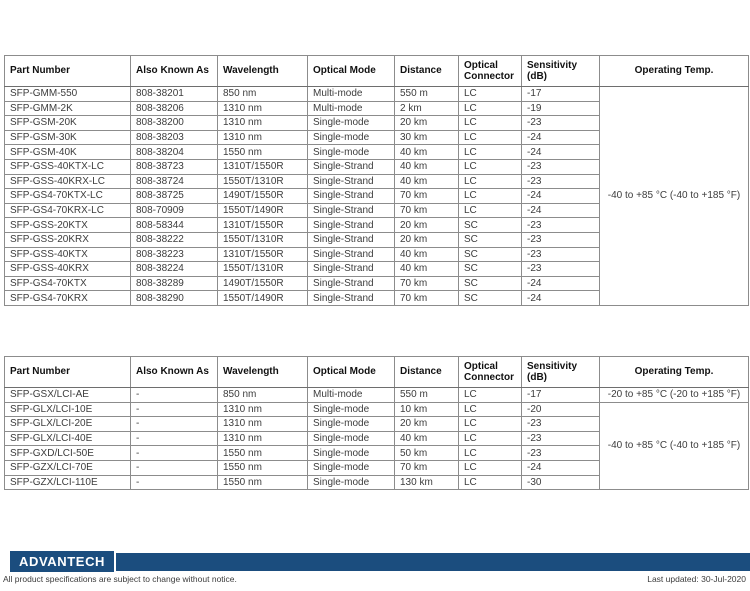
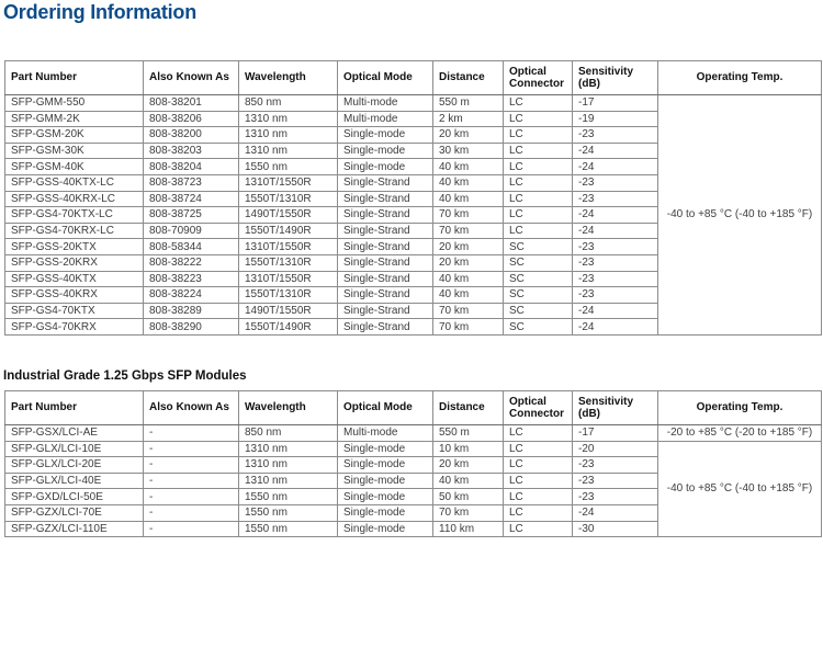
+ Ordering Information
  Part Number	Also Known As	Wavelength	Optical Mode	Distance	Optical Connector	Sensitivity (dB)	Operating Temp.
  SFP-GMM-550	808-38201	850 nm	Multi-mode	550 m	LC	-17	-40 to +85 °C (-40 to +185 °F)
  SFP-GMM-2K	808-38206	1310 nm	Multi-mode	2 km	LC	-19
  SFP-GSM-20K	808-38200	1310 nm	Single-mode	20 km	LC	-23
  SFP-GSM-30K	808-38203	1310 nm	Single-mode	30 km	LC	-24
  SFP-GSM-40K	808-38204	1550 nm	Single-mode	40 km	LC	-24
  SFP-GSS-40KTX-LC	808-38723	1310T/1550R	Single-Strand	40 km	LC	-23
  SFP-GSS-40KRX-LC	808-38724	1550T/1310R	Single-Strand	40 km	LC	-23
  SFP-GS4-70KTX-LC	808-38725	1490T/1550R	Single-Strand	70 km	LC	-24
  SFP-GS4-70KRX-LC	808-70909	1550T/1490R	Single-Strand	70 km	LC	-24
  SFP-GSS-20KTX	808-58344	1310T/1550R	Single-Strand	20 km	SC	-23
  SFP-GSS-20KRX	808-38222	1550T/1310R	Single-Strand	20 km	SC	-23
  SFP-GSS-40KTX	808-38223	1310T/1550R	Single-Strand	40 km	SC	-23
  SFP-GSS-40KRX	808-38224	1550T/1310R	Single-Strand	40 km	SC	-23
  SFP-GS4-70KTX	808-38289	1490T/1550R	Single-Strand	70 km	SC	-24
  SFP-GS4-70KRX	808-38290	1550T/1490R	Single-Strand	70 km	SC	-24
+ Industrial Grade 1.25 Gbps SFP Modules
  Part Number	Also Known As	Wavelength	Optical Mode	Distance	Optical Connector	Sensitivity (dB)	Operating Temp.
  SFP-GSX/LCI-AE	-	850 nm	Multi-mode	550 m	LC	-17	-20 to +85 °C (-20 to +185 °F)
  SFP-GLX/LCI-10E	-	1310 nm	Single-mode	10 km	LC	-20	-40 to +85 °C (-40 to +185 °F)
  SFP-GLX/LCI-20E	-	1310 nm	Single-mode	20 km	LC	-23
  SFP-GLX/LCI-40E	-	1310 nm	Single-mode	40 km	LC	-23
  SFP-GXD/LCI-50E	-	1550 nm	Single-mode	50 km	LC	-23
  SFP-GZX/LCI-70E	-	1550 nm	Single-mode	70 km	LC	-24
- SFP-GZX/LCI-110E	-	1550 nm	Single-mode	130 km	LC	-30
+ SFP-GZX/LCI-110E	-	1550 nm	Single-mode	110 km	LC	-30
- ADVANTECH
- All product specifications are subject to change without notice.
- Last updated: 30-Jul-2020
